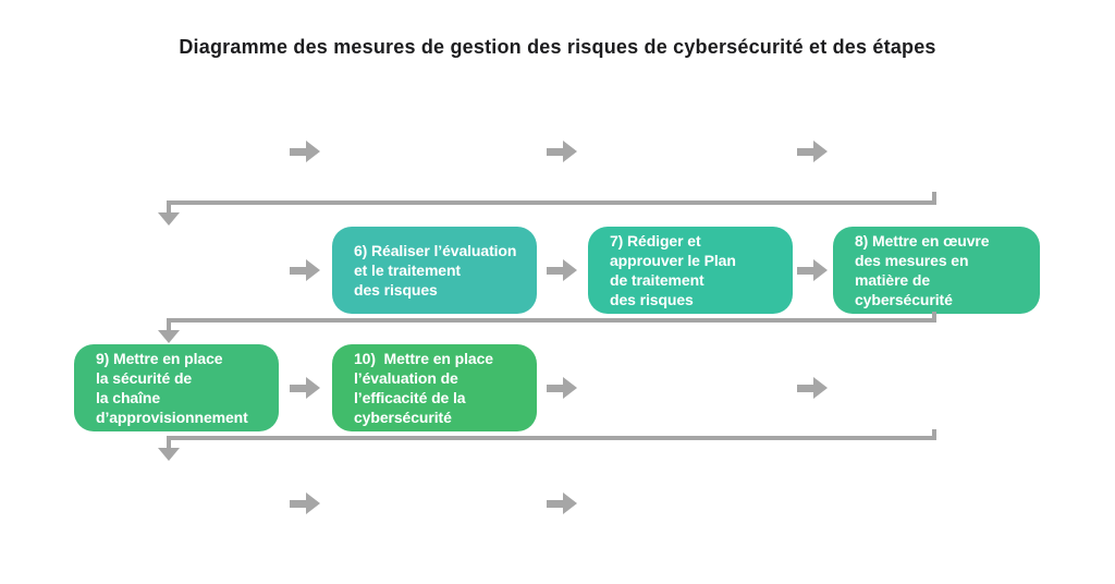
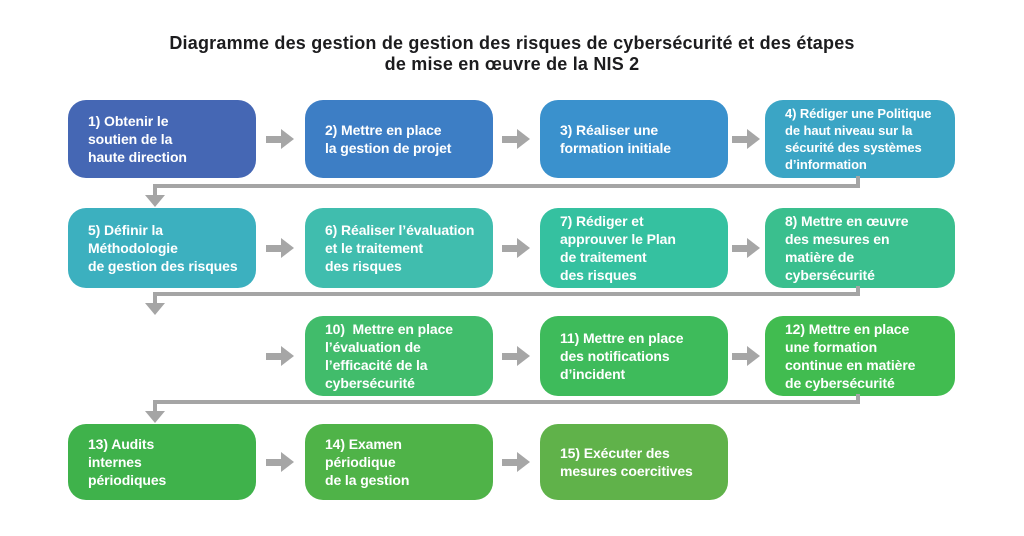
- Diagramme des mesures de gestion des risques de cybersécurité et des étapes
+ Diagramme des gestion de gestion des risques de cybersécurité et des étapes
+ de mise en œuvre de la NIS 2
+ 1) Obtenir le
+ soutien de la
+ haute direction
+ 2) Mettre en place
+ la gestion de projet
+ 3) Réaliser une
+ formation initiale
+ 4) Rédiger une Politique
+ de haut niveau sur la
+ sécurité des systèmes
+ d’information
+ 5) Définir la
+ Méthodologie
+ de gestion des risques
  6) Réaliser l’évaluation
  et le traitement
  des risques
  7) Rédiger et
  approuver le Plan
  de traitement
  des risques
  8) Mettre en œuvre
  des mesures en
  matière de
  cybersécurité
- 9) Mettre en place
- la sécurité de
- la chaîne
- d’approvisionnement
  10) Mettre en place
  l’évaluation de
  l’efficacité de la
  cybersécurité
+ 11) Mettre en place
+ des notifications
+ d’incident
+ 12) Mettre en place
+ une formation
+ continue en matière
+ de cybersécurité
+ 13) Audits
+ internes
+ périodiques
+ 14) Examen
+ périodique
+ de la gestion
+ 15) Exécuter des
+ mesures coercitives
